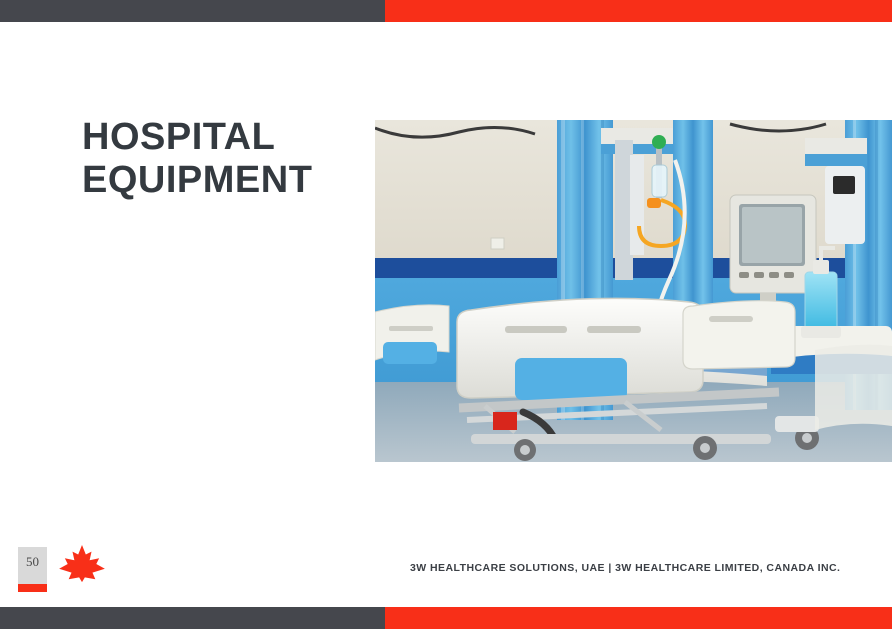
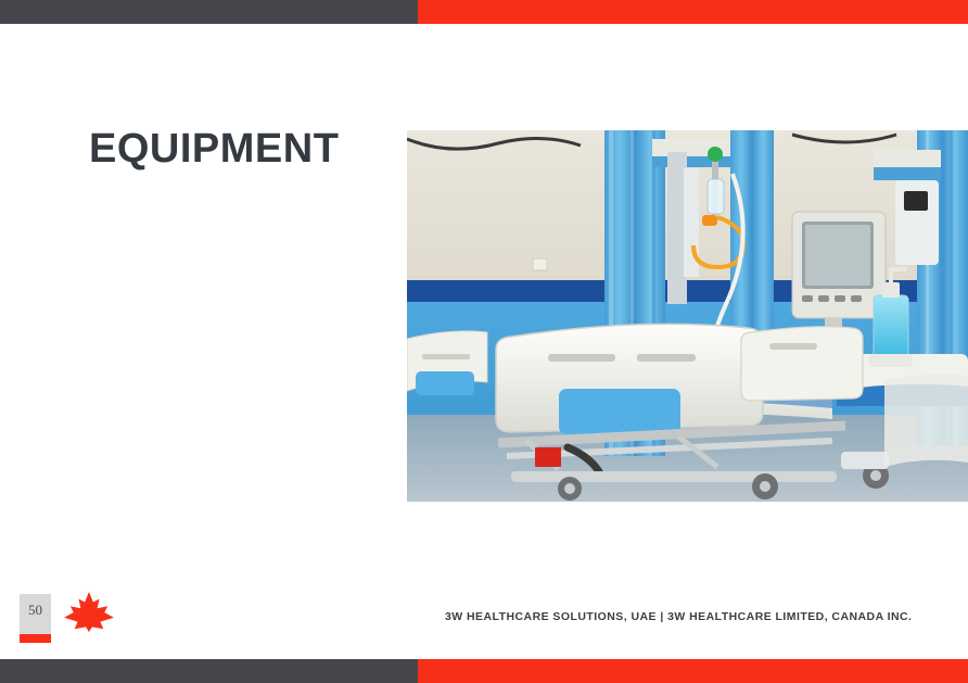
- HOSPITAL
  EQUIPMENT
  50
  3W HEALTHCARE SOLUTIONS, UAE | 3W HEALTHCARE LIMITED, CANADA INC.
